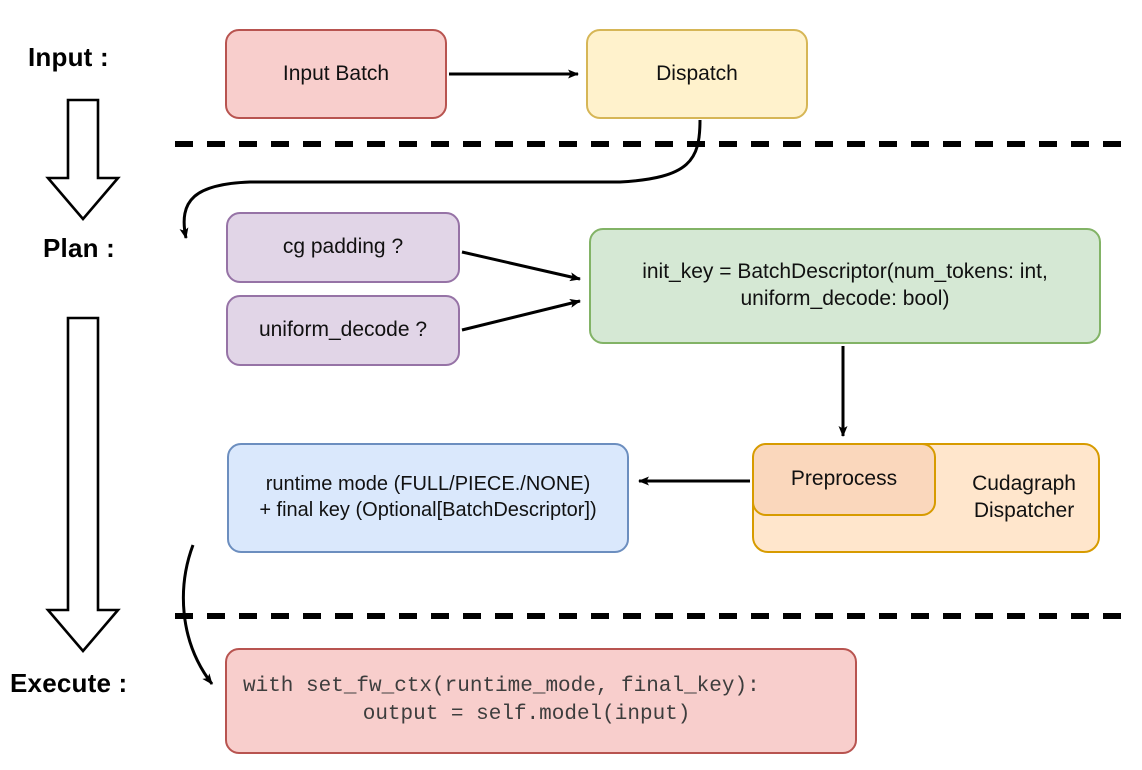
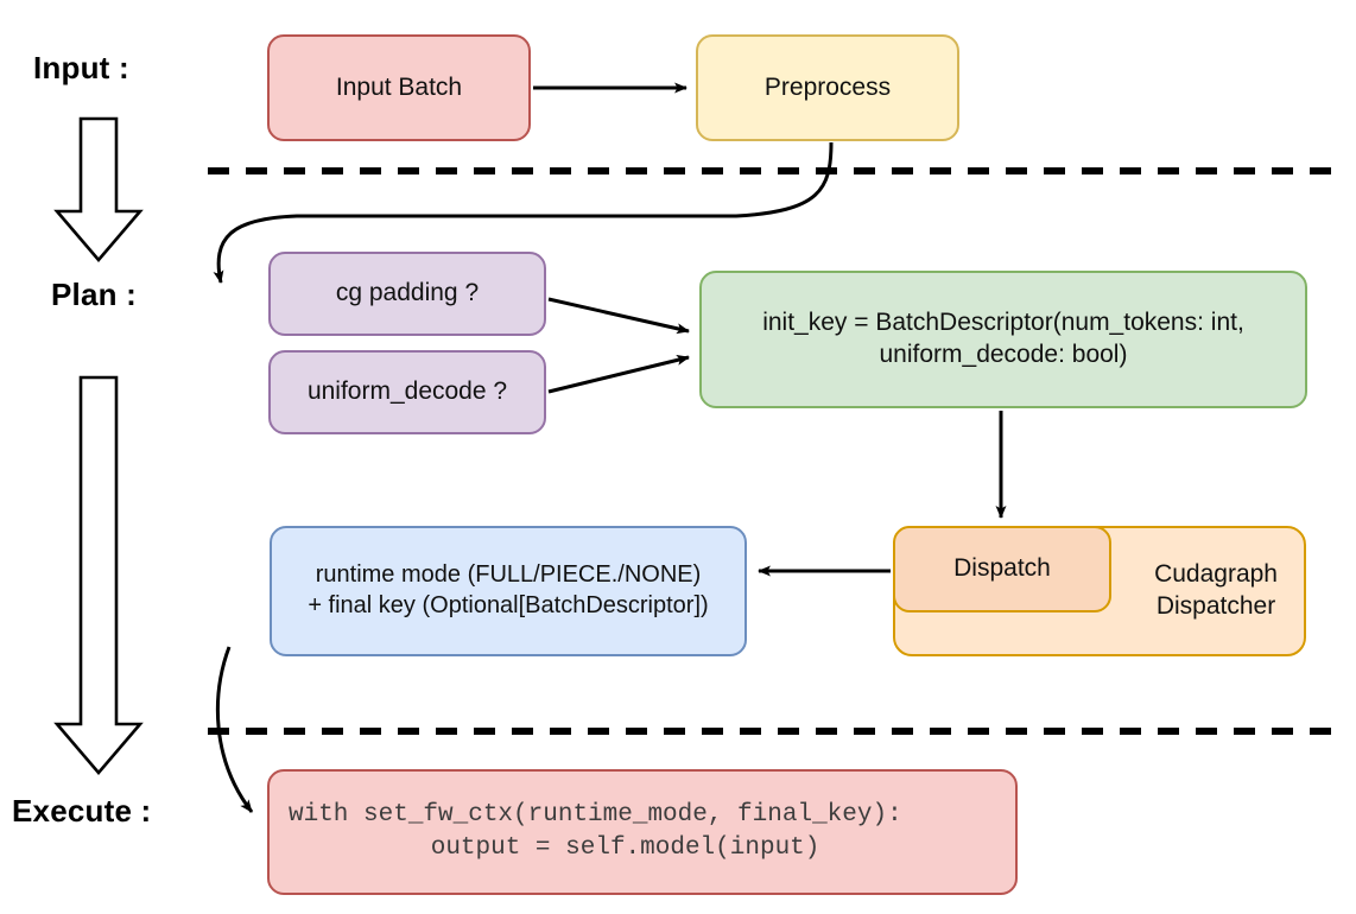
  Input :
  Plan :
  Execute :
  Input Batch
- Dispatch
+ Preprocess
  cg padding ?
  uniform_decode ?
  init_key = BatchDescriptor(num_tokens: int,
  uniform_decode: bool)
  Cudagraph
  Dispatcher
- Preprocess
+ Dispatch
  runtime mode (FULL/PIECE./NONE)
  + final key (Optional[BatchDescriptor])
  with set_fw_ctx(runtime_mode, final_key):
  output = self.model(input)
